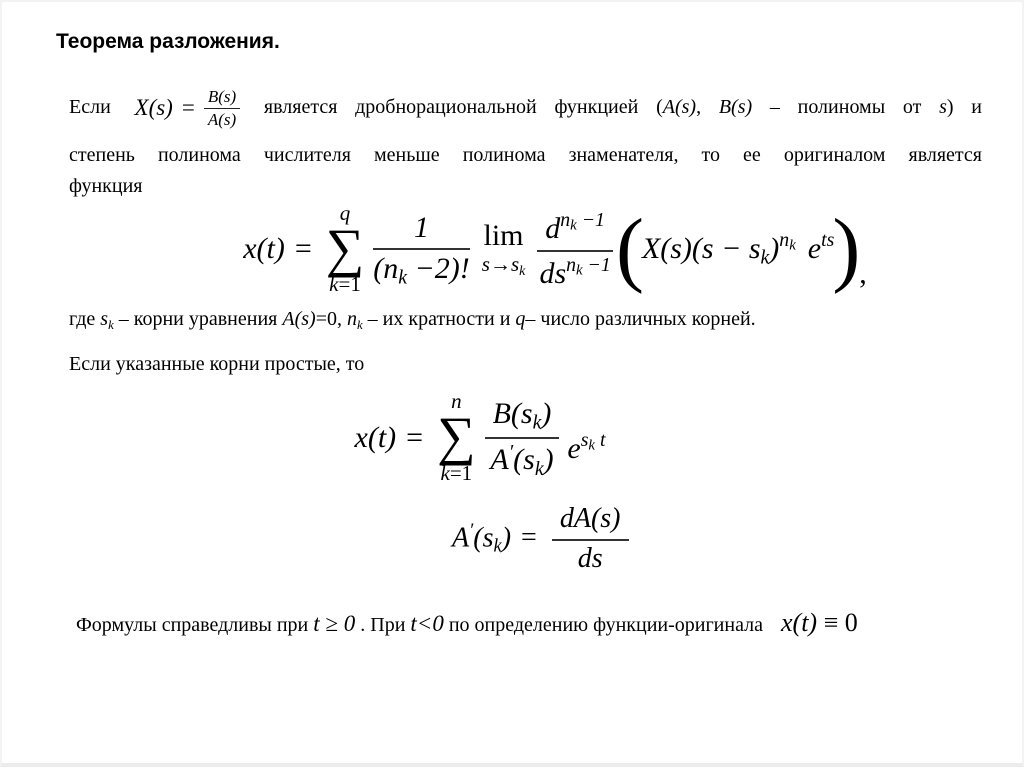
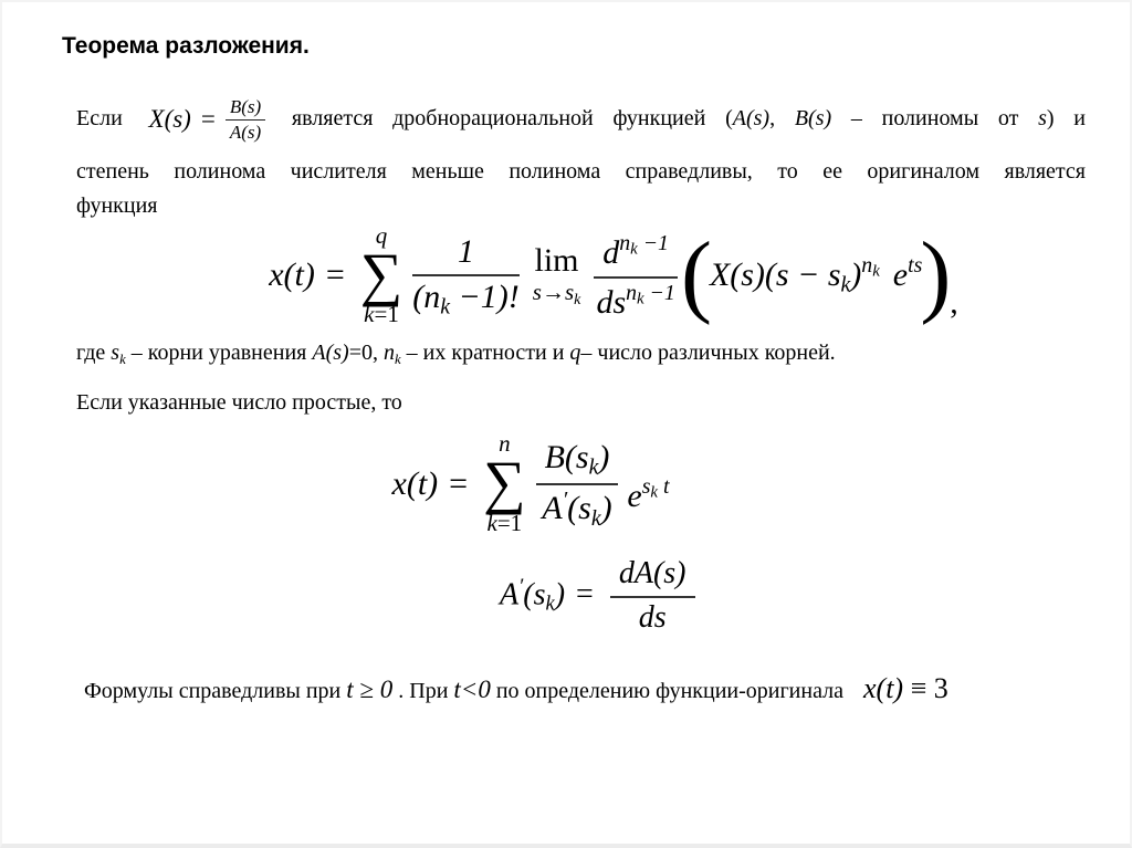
  Теорема разложения.
  Если
  X(s)
  =
  B(s)
  A(s)
  является дробнорациональной функцией (A(s), B(s) – полиномы от s) и
- степень полинома числителя меньше полинома знаменателя, то ее оригиналом является
+ степень полинома числителя меньше полинома справедливы, то ее оригиналом является
  функция
  x(t)
  =
  q
  ∑
  k=1
  1
- (nk −2)!
+ (nk −1)!
  lim
  s→sk
  dnk −1
  dsnk −1
  (
  X(s)(s − sk)nk ets
  )
  ,
  где sk – корни уравнения A(s)=0, nk – их кратности и q– число различных корней.
- Если указанные корни простые, то
+ Если указанные число простые, то
  x(t)
  =
  n
  ∑
  k=1
  B(sk)
  A′(sk)
  esk t
  A′(sk)
  =
  dA(s)
  ds
- Формулы справедливы при t ≥ 0 . При t<0 по определению функции-оригинала x(t) ≡ 0
+ Формулы справедливы при t ≥ 0 . При t<0 по определению функции-оригинала x(t) ≡ 3
